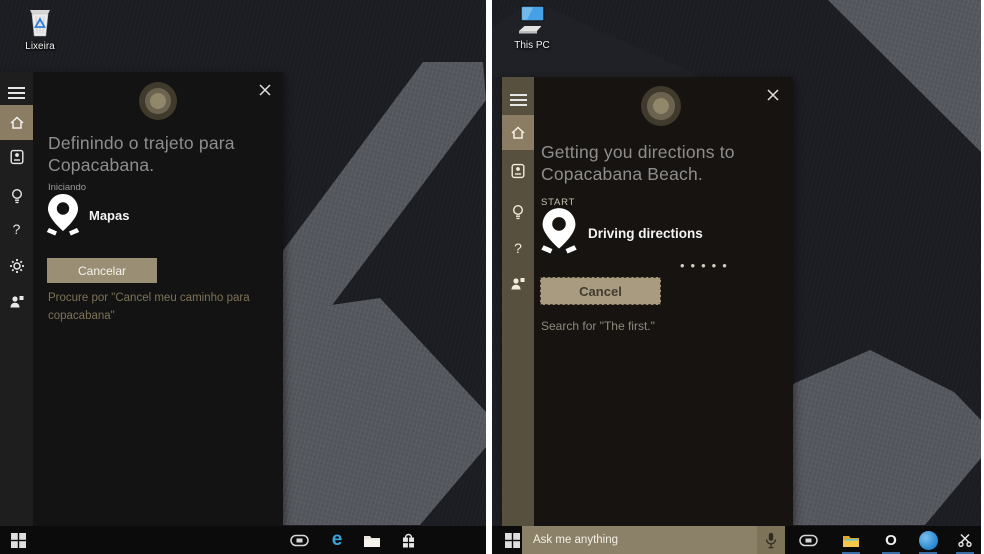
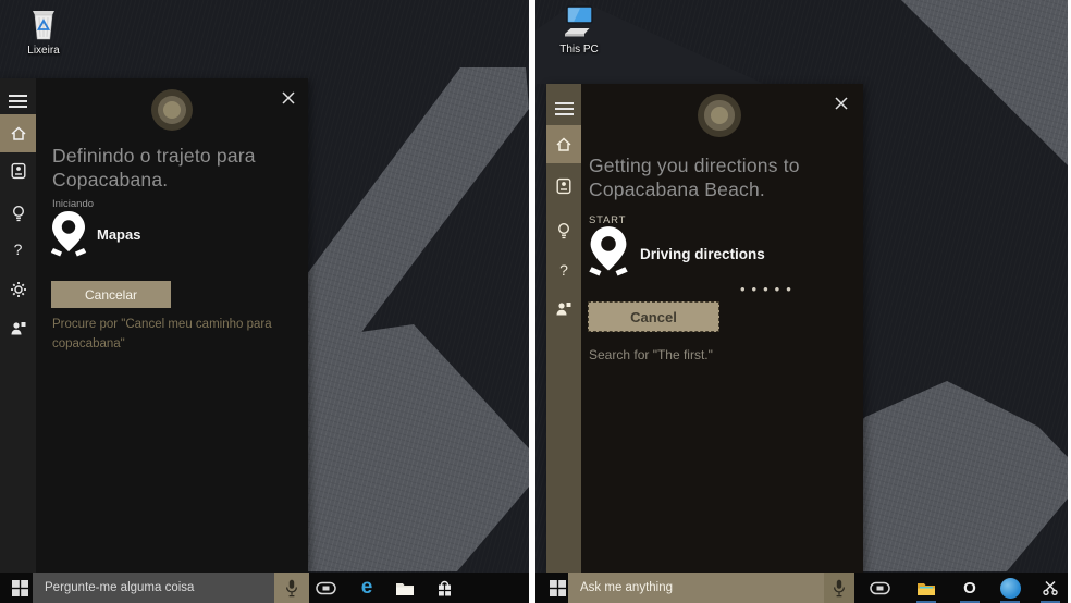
  Lixeira
  ?
  Definindo o trajeto para
  Copacabana.
  Iniciando
  Mapas
  Cancelar
  Procure por "Cancel meu caminho para copacabana"
+ Pergunte-me alguma coisa
  e
  This PC
  ?
  Getting you directions to
  Copacabana Beach.
  START
  Driving directions
  •••••
  Cancel
  Search for "The first."
  Ask me anything
  O
